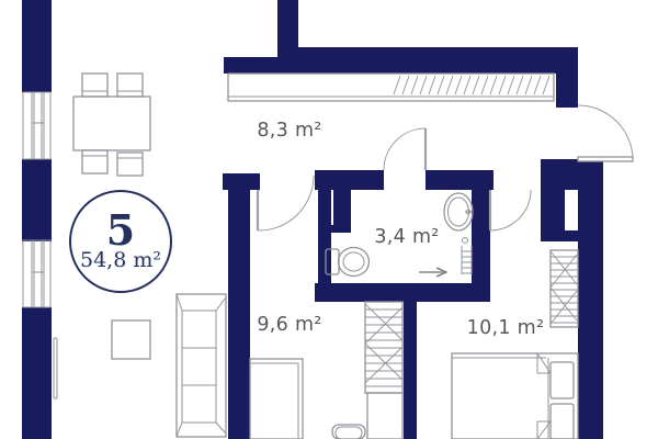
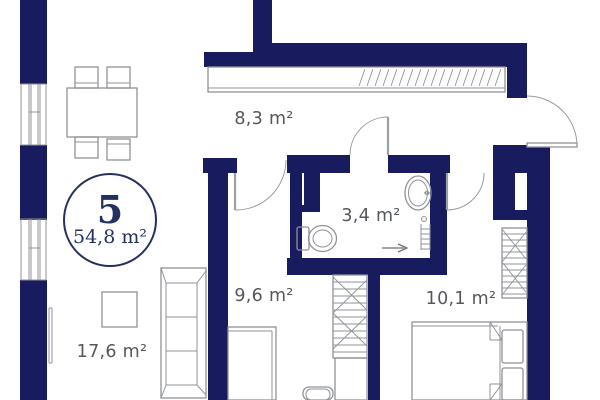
  8,3 m²
  3,4 m²
  9,6 m²
  10,1 m²
+ 17,6 m²
  5
  54,8 m²
